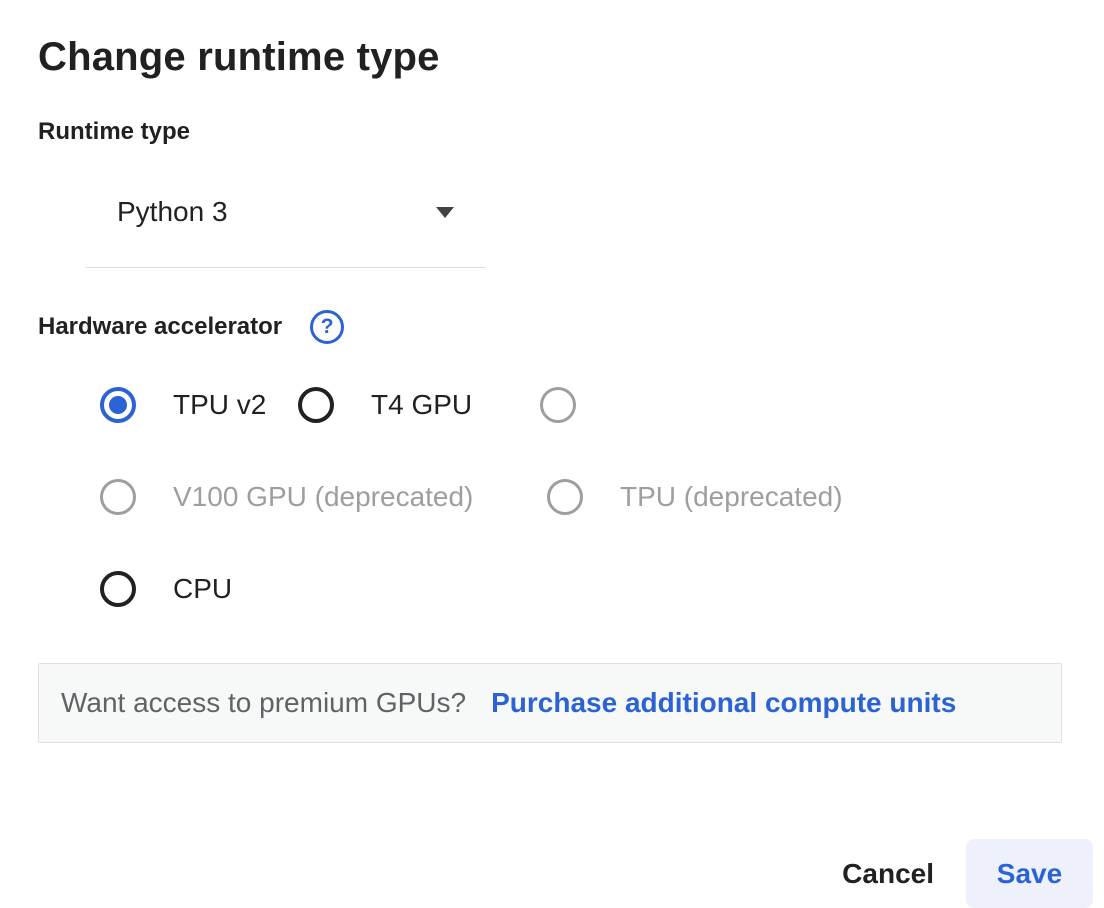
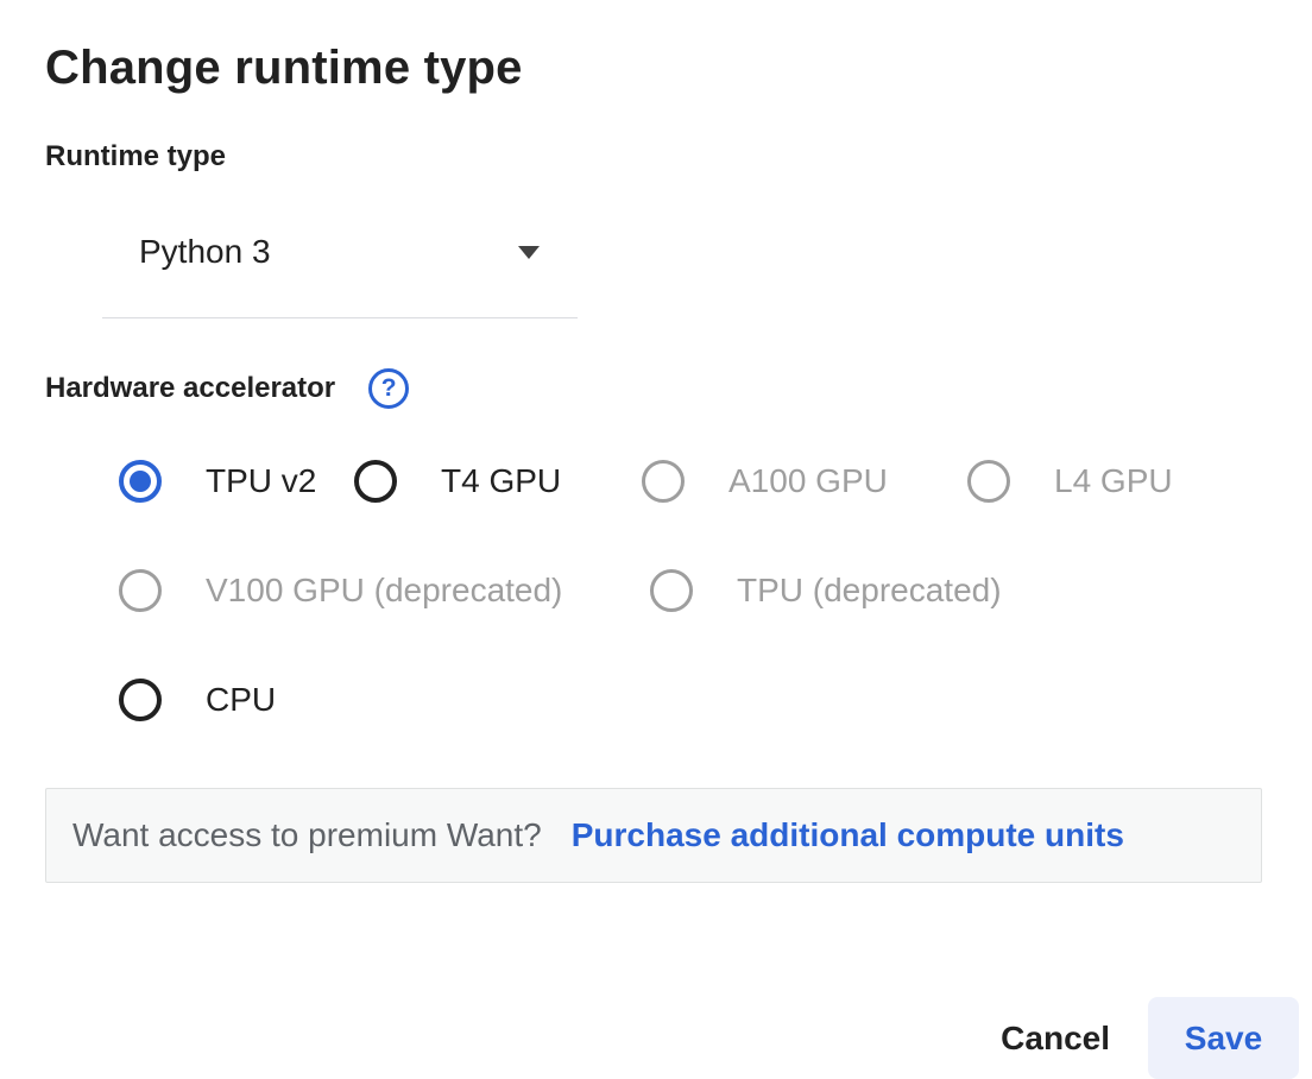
  Change runtime type
  Runtime type
  Python 3
  Hardware accelerator
  ?
  TPU v2
  T4 GPU
+ A100 GPU
+ L4 GPU
  V100 GPU (deprecated)
  TPU (deprecated)
  CPU
- Want access to premium GPUs?
+ Want access to premium Want?
  Purchase additional compute units
  Cancel
  Save
